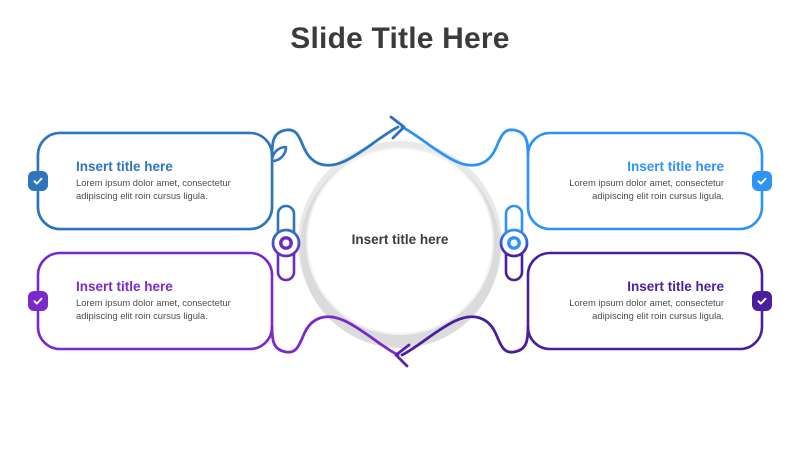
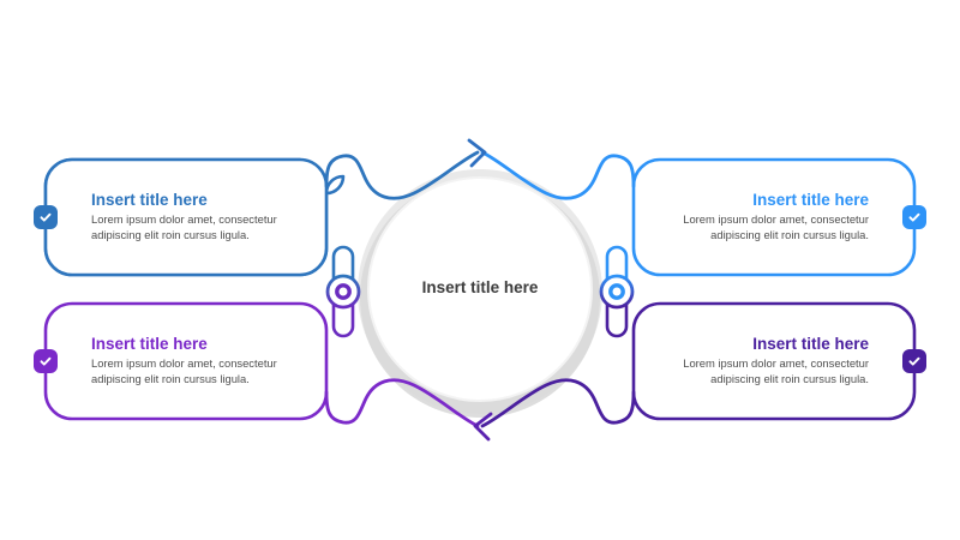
- Slide Title Here
  Insert title here
  Insert title here
  Lorem ipsum dolor amet, consectetur adipiscing elit roin cursus ligula.
  Insert title here
  Lorem ipsum dolor amet, consectetur adipiscing elit roin cursus ligula.
  Insert title here
  Lorem ipsum dolor amet, consectetur adipiscing elit roin cursus ligula.
  Insert title here
  Lorem ipsum dolor amet, consectetur adipiscing elit roin cursus ligula.
